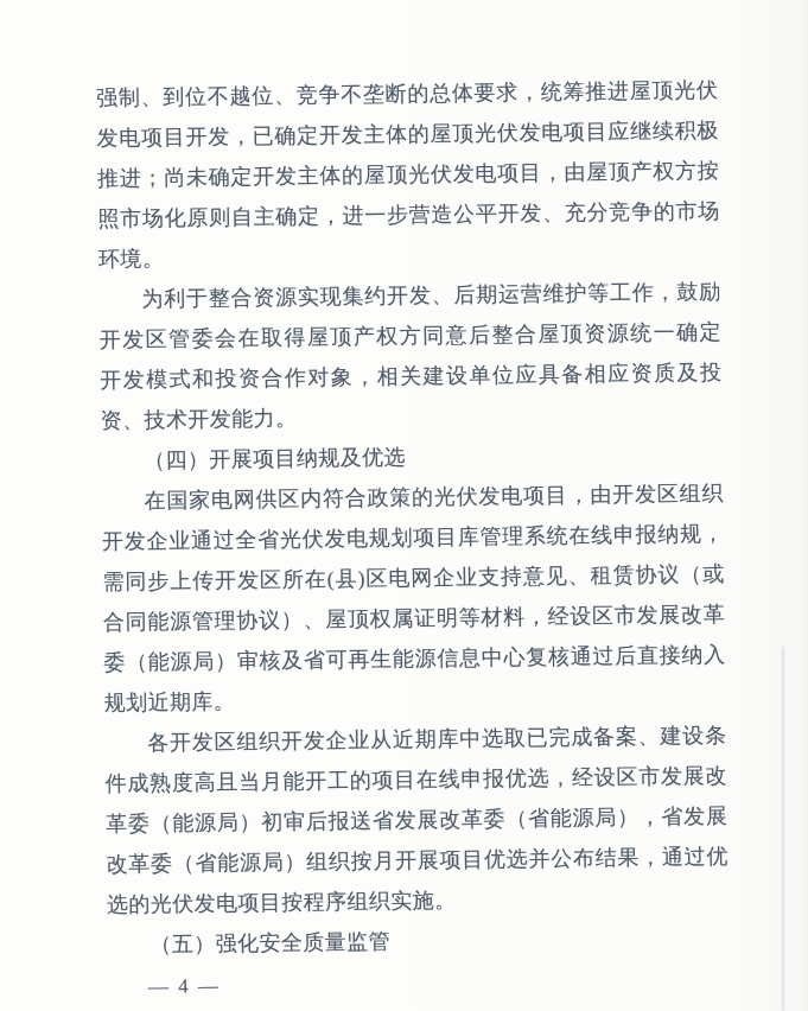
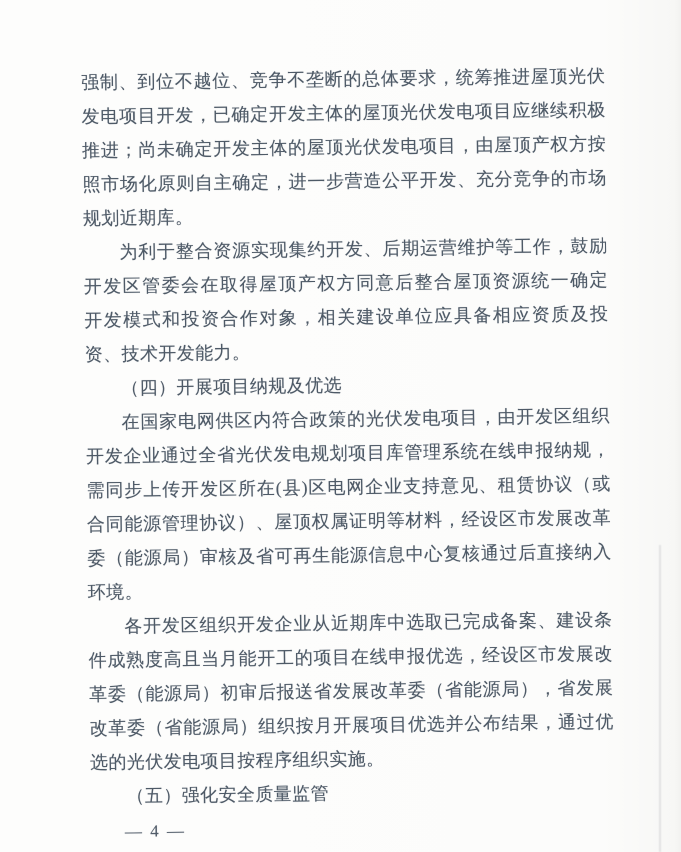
  强制、到位不越位、竞争不垄断的总体要求，统筹推进屋顶光伏
  发电项目开发，已确定开发主体的屋顶光伏发电项目应继续积极
  推进；尚未确定开发主体的屋顶光伏发电项目，由屋顶产权方按
  照市场化原则自主确定，进一步营造公平开发、充分竞争的市场
- 环境。
+ 规划近期库。
  为利于整合资源实现集约开发、后期运营维护等工作，鼓励
  开发区管委会在取得屋顶产权方同意后整合屋顶资源统一确定
  开发模式和投资合作对象，相关建设单位应具备相应资质及投
  资、技术开发能力。
  （四）开展项目纳规及优选
  在国家电网供区内符合政策的光伏发电项目，由开发区组织
  开发企业通过全省光伏发电规划项目库管理系统在线申报纳规，
  需同步上传开发区所在(县)区电网企业支持意见、租赁协议（或
  合同能源管理协议）、屋顶权属证明等材料，经设区市发展改革
  委（能源局）审核及省可再生能源信息中心复核通过后直接纳入
- 规划近期库。
+ 环境。
  各开发区组织开发企业从近期库中选取已完成备案、建设条
  件成熟度高且当月能开工的项目在线申报优选，经设区市发展改
  革委（能源局）初审后报送省发展改革委（省能源局），省发展
  改革委（省能源局）组织按月开展项目优选并公布结果，通过优
  选的光伏发电项目按程序组织实施。
  （五）强化安全质量监管
  — 4 —
